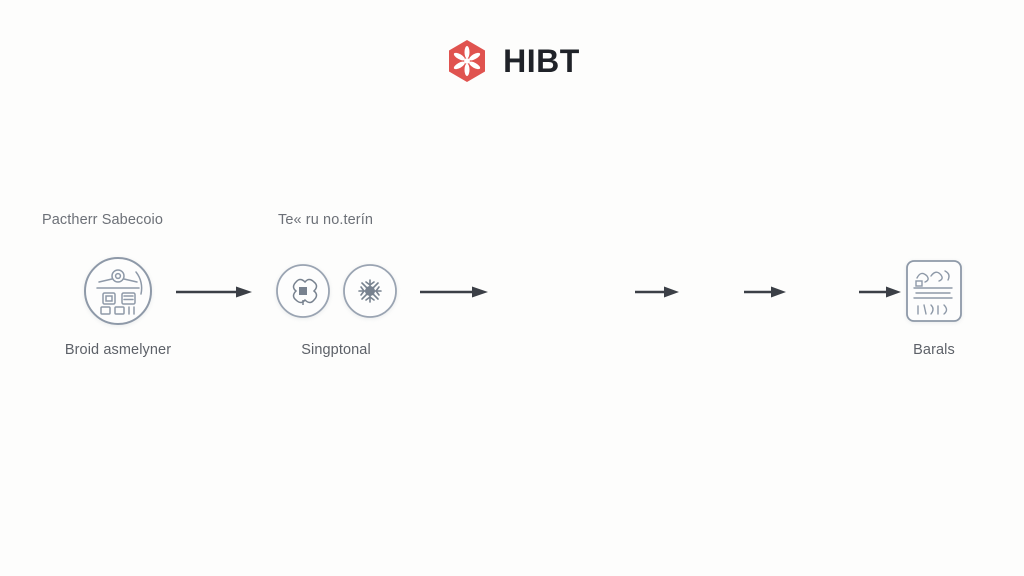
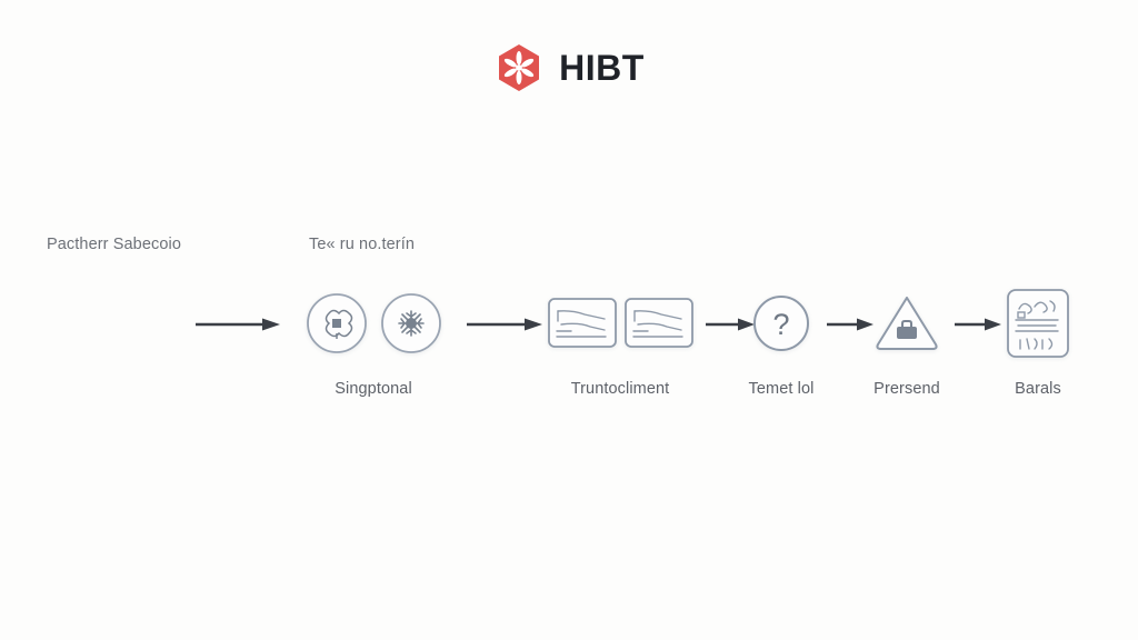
  HIBT
  Pactherr Sabecoio
  Te« ru no.terín
- Broid asmelyner
  Singptonal
+ Truntocliment
+ ?
+ Temet lol
+ Prersend
  Barals
